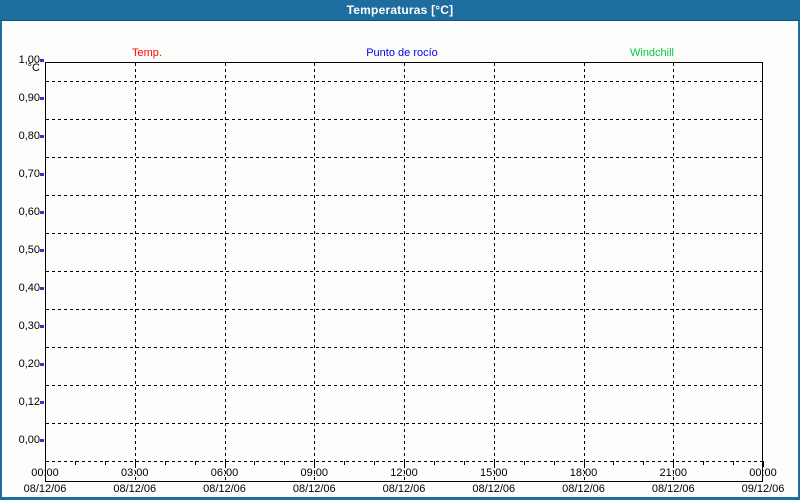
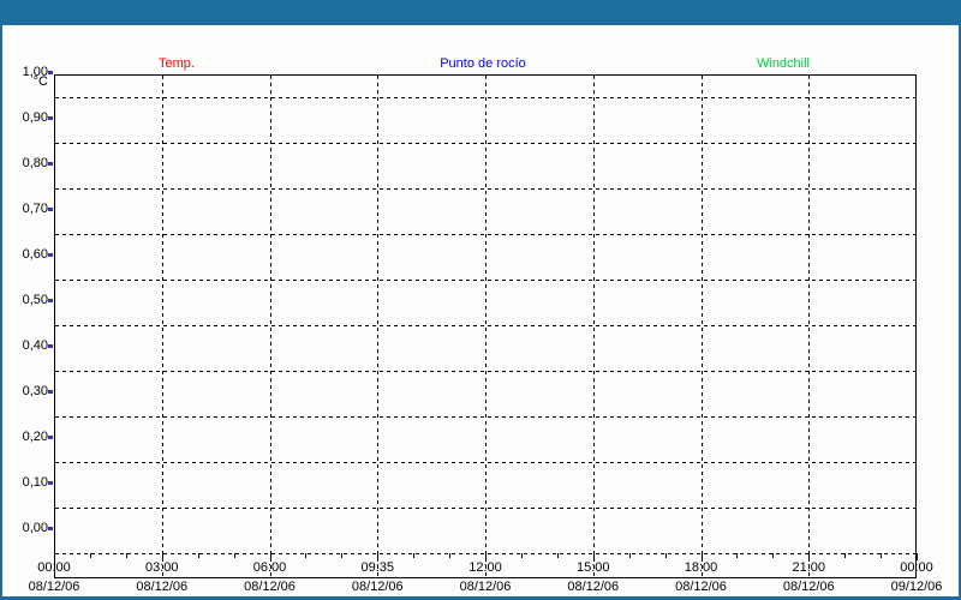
- Temperaturas [°C]
  Temp.
  Punto de rocío
  Windchill
  °C
  00:00
  08/12/06
  03:00
  08/12/06
  06:00
  08/12/06
- 09:00
+ 09:35
  08/12/06
  12:00
  08/12/06
  15:00
  08/12/06
  18:00
  08/12/06
  21:00
  08/12/06
  00:00
  09/12/06
  1,00
  0,90
  0,80
  0,70
  0,60
  0,50
  0,40
  0,30
  0,20
- 0,12
+ 0,10
  0,00
